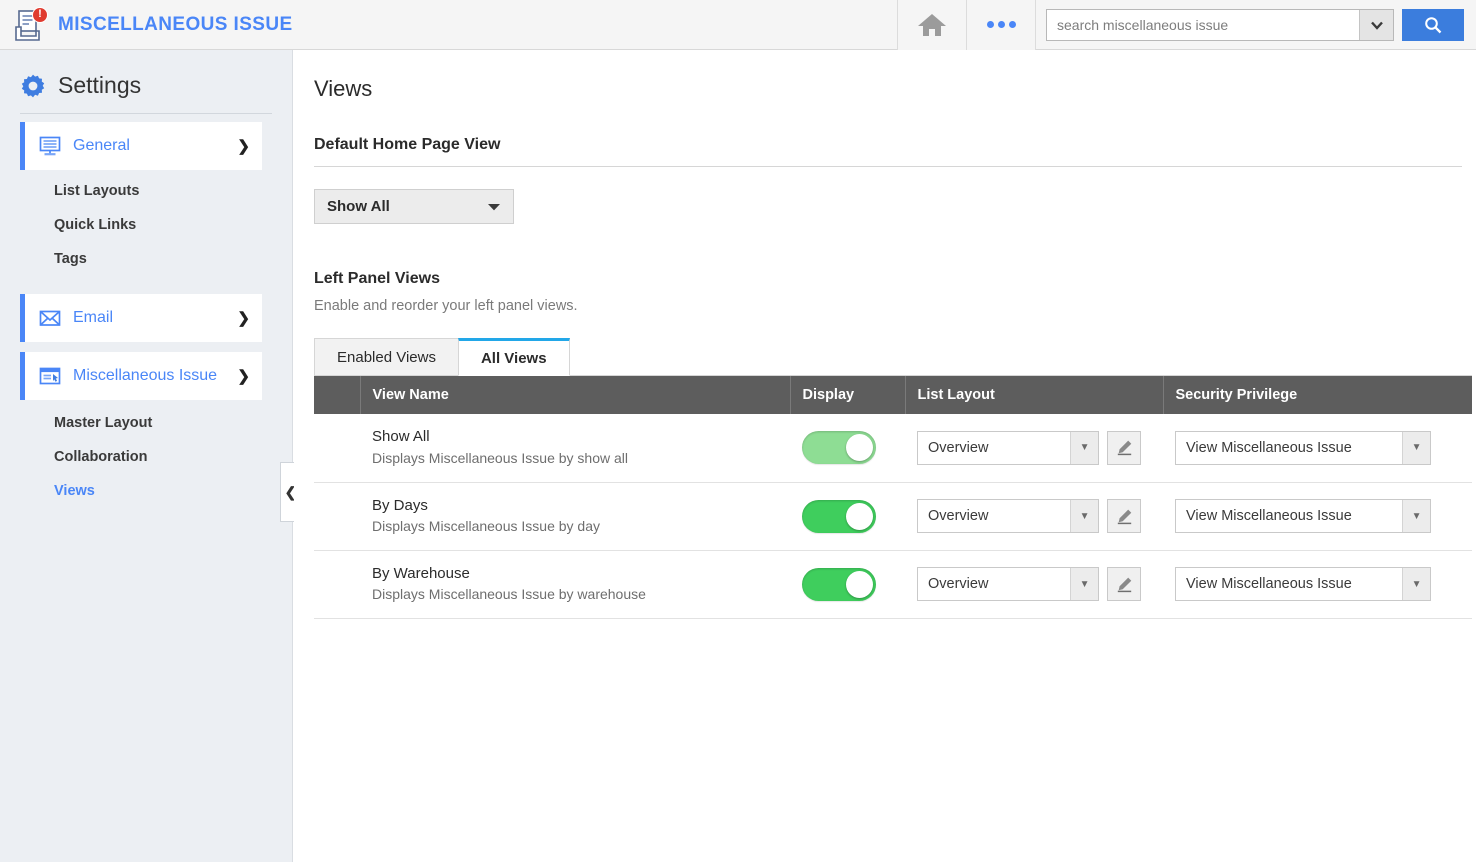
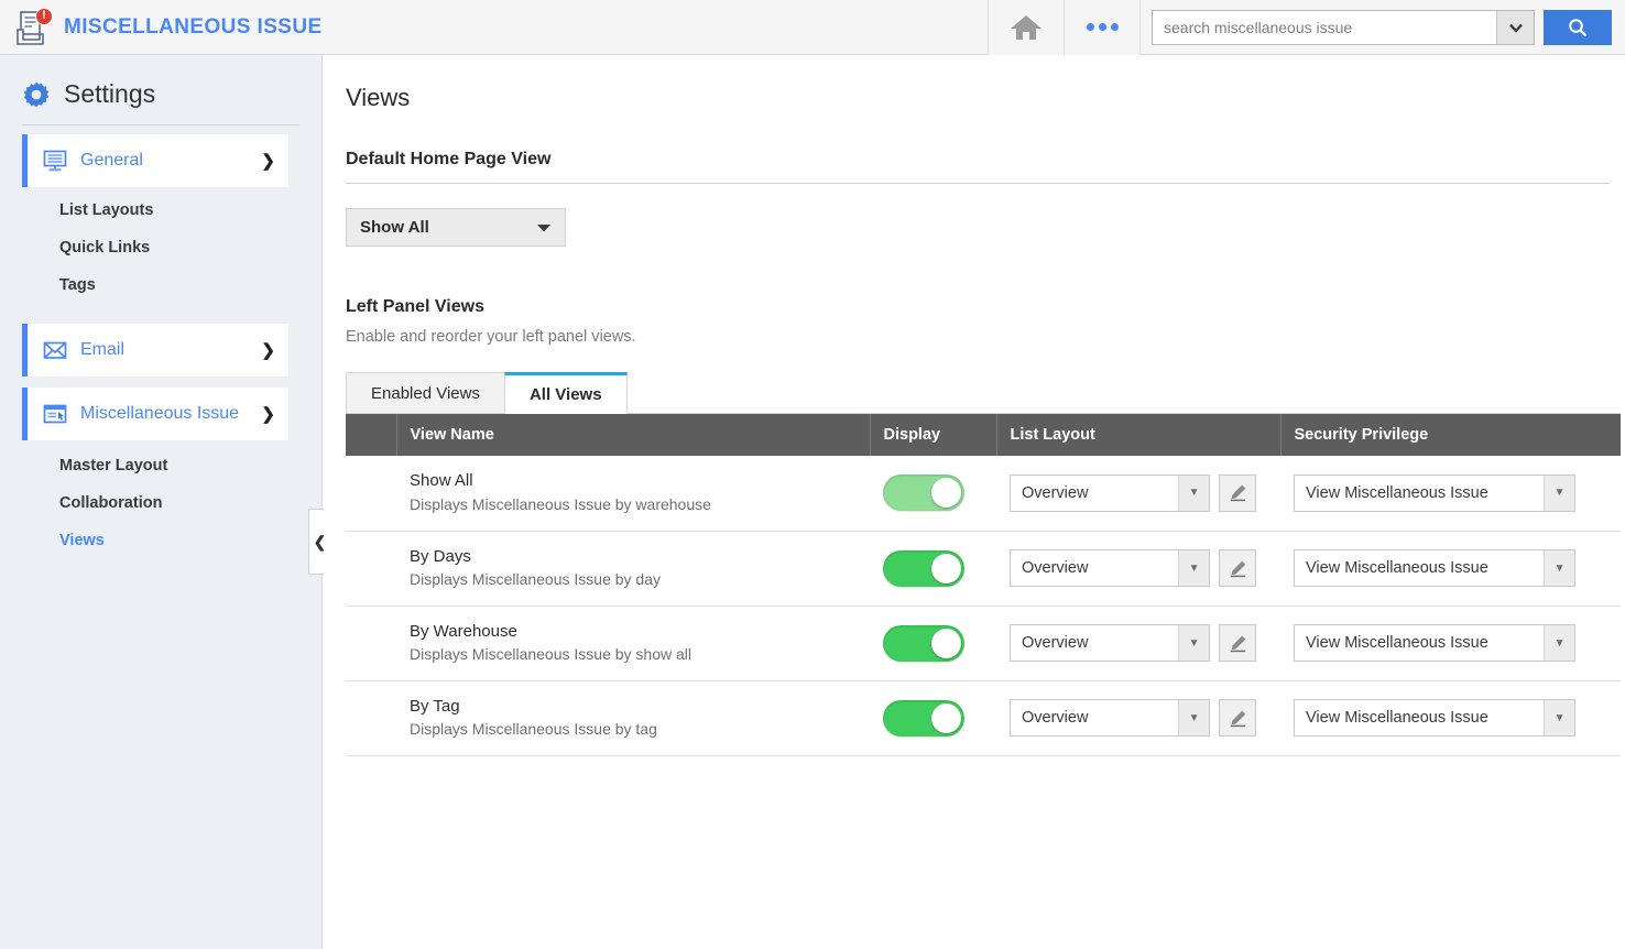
  !
  MISCELLANEOUS ISSUE
  search miscellaneous issue
  Settings
  General
  ❯
  List Layouts
  Quick Links
  Tags
  Email
  ❯
  Miscellaneous Issue
  ❯
  Master Layout
  Collaboration
  Views
  ❮
  Views
  Default Home Page View
  Show All
  Left Panel Views
  Enable and reorder your left panel views.
  Enabled Views
  All Views
  	View Name	Display	List Layout	Security Privilege
- 	Show All Displays Miscellaneous Issue by show all		Overview ▼	View Miscellaneous Issue ▼
+ 	Show All Displays Miscellaneous Issue by warehouse		Overview ▼	View Miscellaneous Issue ▼
  	By Days Displays Miscellaneous Issue by day		Overview ▼	View Miscellaneous Issue ▼
- 	By Warehouse Displays Miscellaneous Issue by warehouse		Overview ▼	View Miscellaneous Issue ▼
+ 	By Warehouse Displays Miscellaneous Issue by show all		Overview ▼	View Miscellaneous Issue ▼
+ 	By Tag Displays Miscellaneous Issue by tag		Overview ▼	View Miscellaneous Issue ▼
